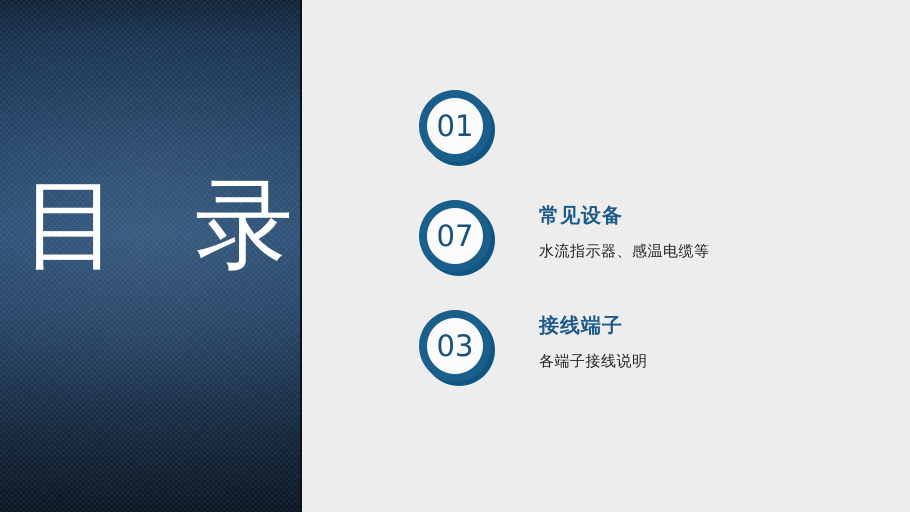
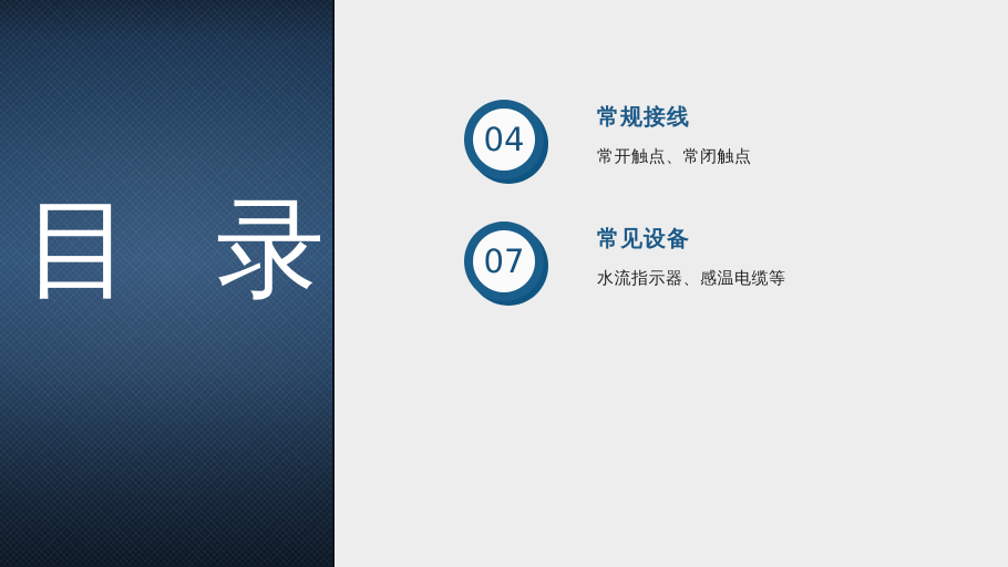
  目 录
- 01
+ 04
+ 常规接线
+ 常开触点、常闭触点
  07
  常见设备
  水流指示器、感温电缆等
- 03
- 接线端子
- 各端子接线说明
